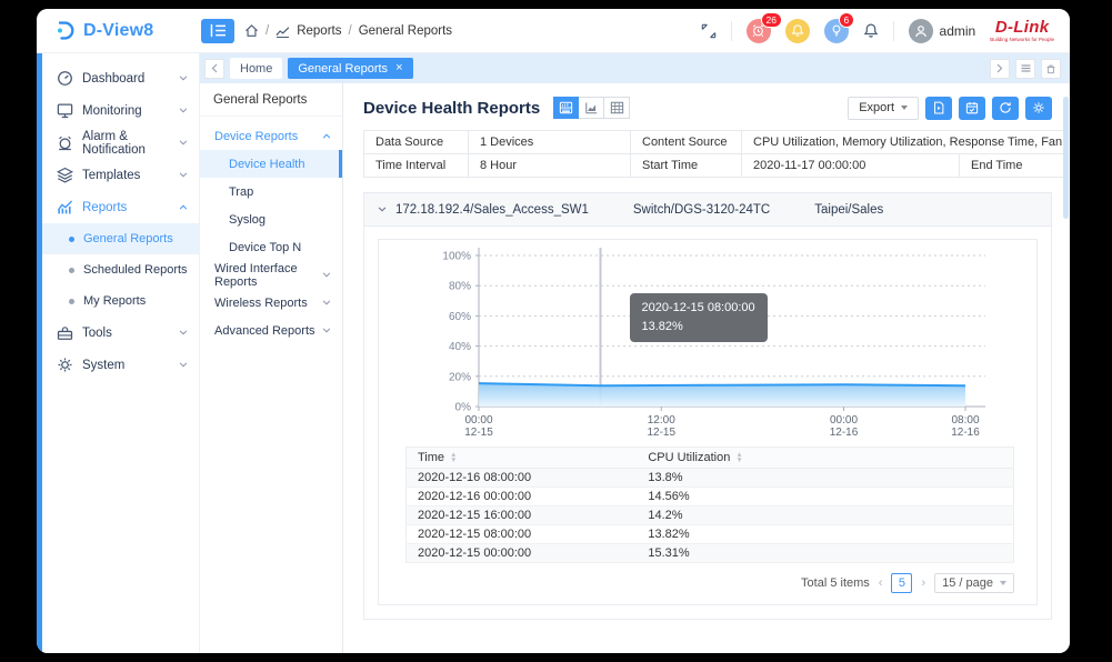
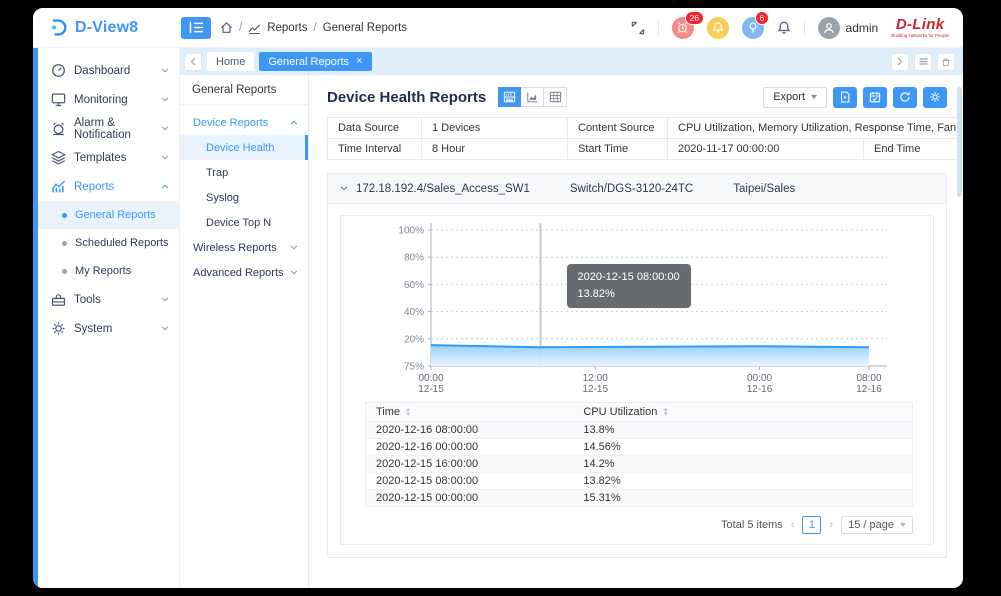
  D-View8
  /
  Reports
  /
  General Reports
  26
  6
  admin
  D-Link
  Dashboard
  Monitoring
  Alarm & Notification
  Templates
  Reports
  General Reports
  Scheduled Reports
  My Reports
  Tools
  System
  Home
  General Reports
  ×
  General Reports
  Device Reports
  Device Health
  Trap
  Syslog
  Device Top N
- Wired Interface Reports
  Wireless Reports
  Advanced Reports
  Device Health Reports
  Export
  Data Source	1 Devices	Content Source	CPU Utilization, Memory Utilization, Response Time, Fan
  Time Interval	8 Hour	Start Time	2020-11-17 00:00:00	End Time
  172.18.192.4/Sales_Access_SW1
  Switch/DGS-3120-24TC
  Taipei/Sales
- 0%
+ 75%
  20%
  40%
  60%
  80%
  100%
  00:00
  12-15
  12:00
  12-15
  00:00
  12-16
  08:00
  12-16
  2020-12-15 08:00:00
  13.82%
  Time	CPU Utilization
  2020-12-16 08:00:00	13.8%
  2020-12-16 00:00:00	14.56%
  2020-12-15 16:00:00	14.2%
  2020-12-15 08:00:00	13.82%
  2020-12-15 00:00:00	15.31%
  Total 5 items
  ‹
- 5
+ 1
  ›
  15 / page
